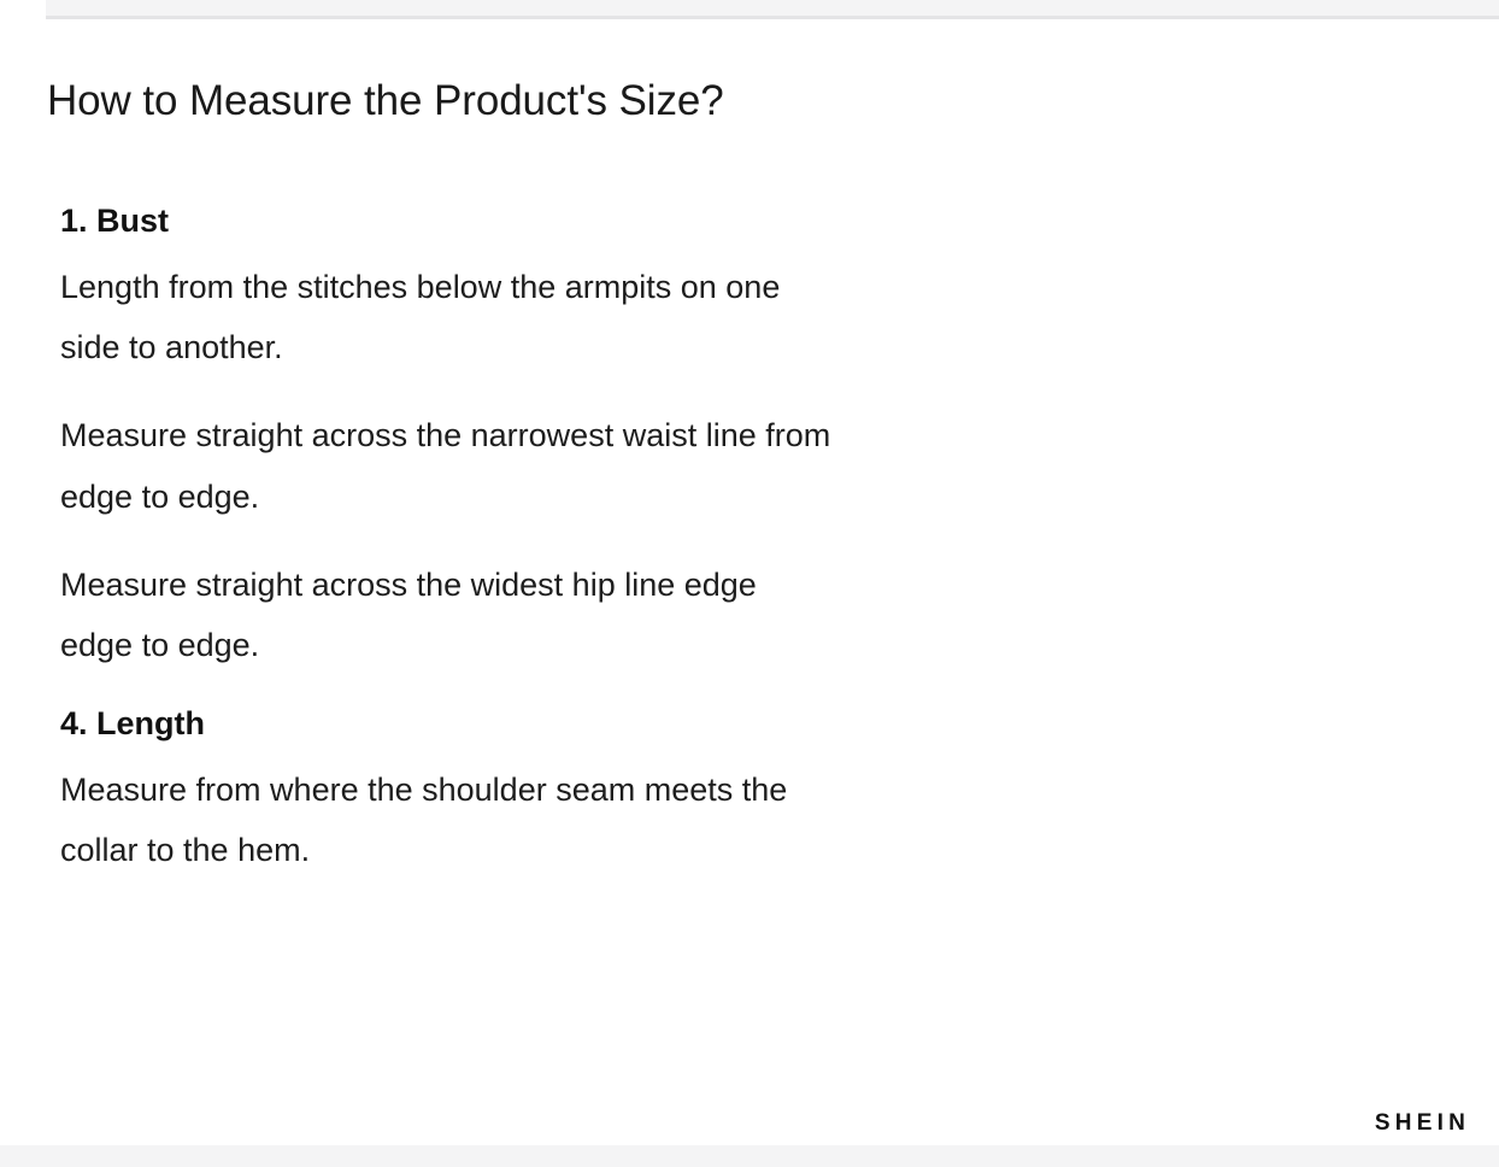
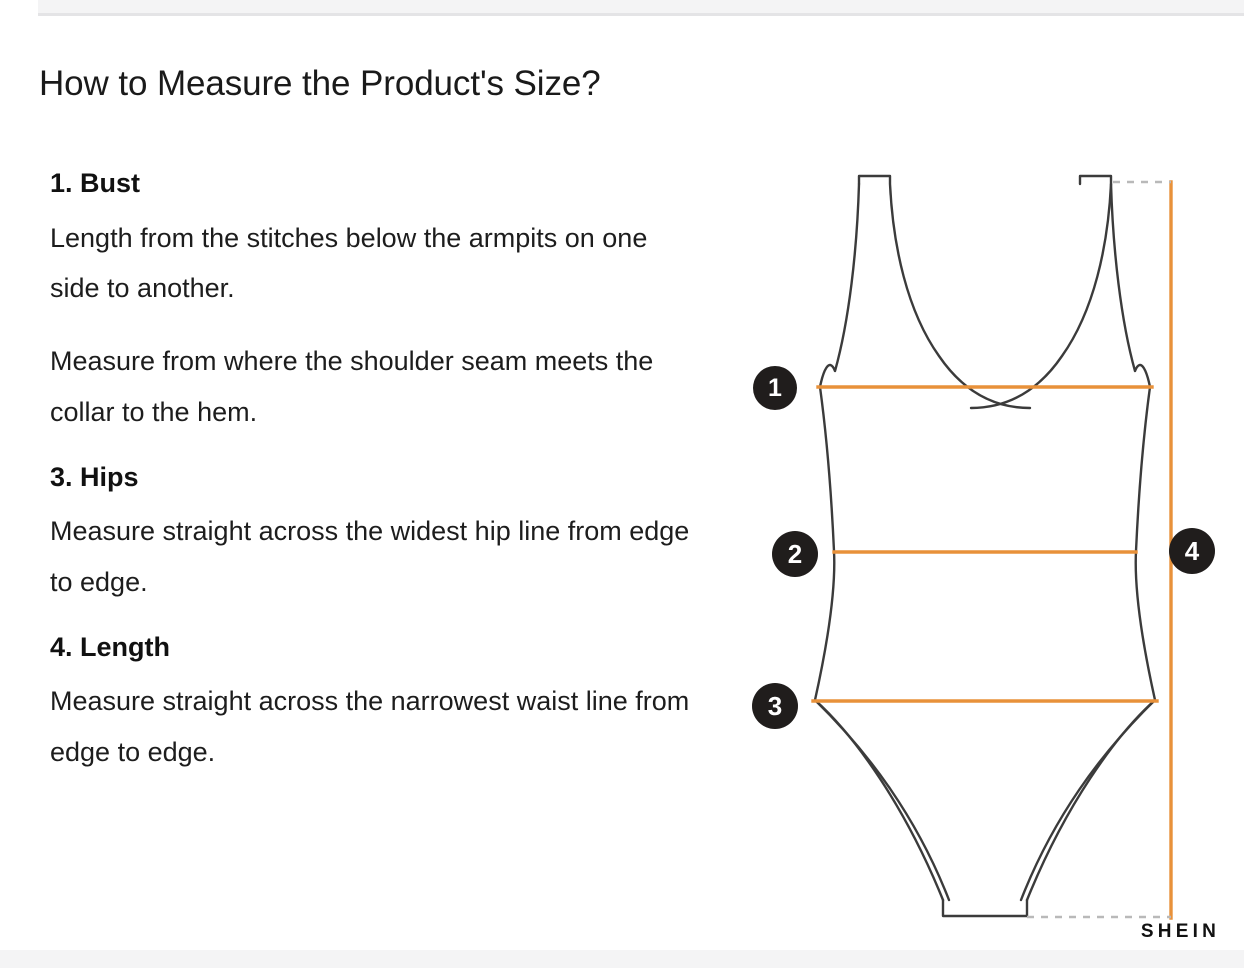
  How to Measure the Product's Size?
  1. Bust
  Length from the stitches below the armpits on one side to another.
- Measure straight across the narrowest waist line from edge to edge.
+ Measure from where the shoulder seam meets the collar to the hem.
+ 3. Hips
- Measure straight across the widest hip line edge edge to edge.
+ Measure straight across the widest hip line from edge to edge.
  4. Length
- Measure from where the shoulder seam meets the collar to the hem.
+ Measure straight across the narrowest waist line from edge to edge.
+ 1
+ 2
+ 3
+ 4
  SHEIN
